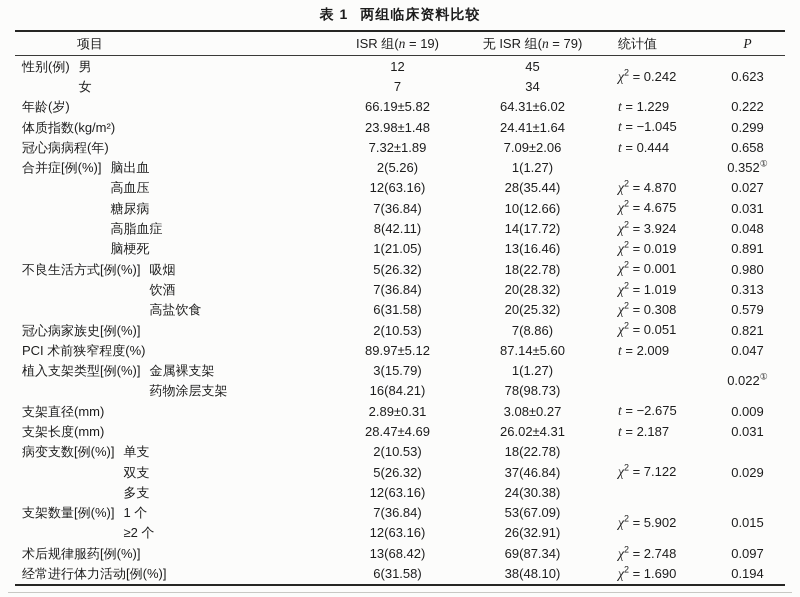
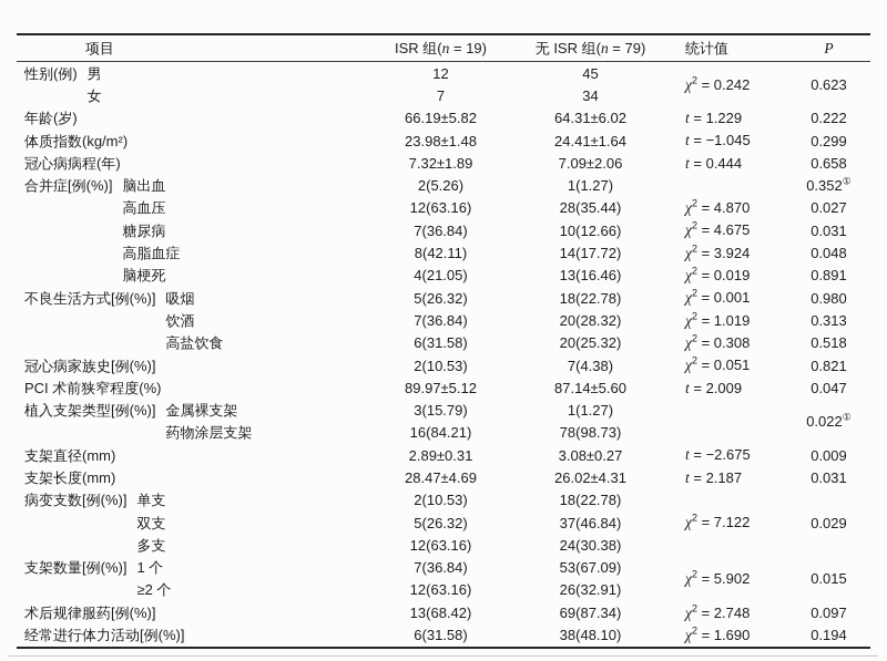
- 表 1 两组临床资料比较
  项目	ISR 组(n = 19)	无 ISR 组(n = 79)	统计值	P
  性别(例) 男	12	45	χ2 = 0.242	0.623
  女	7	34
  年龄(岁)	66.19±5.82	64.31±6.02	t = 1.229	0.222
  体质指数(kg/m²)	23.98±1.48	24.41±1.64	t = −1.045	0.299
  冠心病病程(年)	7.32±1.89	7.09±2.06	t = 0.444	0.658
  合并症[例(%)] 脑出血	2(5.26)	1(1.27)		0.352①
  高血压	12(63.16)	28(35.44)	χ2 = 4.870	0.027
  糖尿病	7(36.84)	10(12.66)	χ2 = 4.675	0.031
  高脂血症	8(42.11)	14(17.72)	χ2 = 3.924	0.048
- 脑梗死	1(21.05)	13(16.46)	χ2 = 0.019	0.891
+ 脑梗死	4(21.05)	13(16.46)	χ2 = 0.019	0.891
  不良生活方式[例(%)] 吸烟	5(26.32)	18(22.78)	χ2 = 0.001	0.980
  饮酒	7(36.84)	20(28.32)	χ2 = 1.019	0.313
- 高盐饮食	6(31.58)	20(25.32)	χ2 = 0.308	0.579
+ 高盐饮食	6(31.58)	20(25.32)	χ2 = 0.308	0.518
- 冠心病家族史[例(%)]	2(10.53)	7(8.86)	χ2 = 0.051	0.821
+ 冠心病家族史[例(%)]	2(10.53)	7(4.38)	χ2 = 0.051	0.821
  PCI 术前狭窄程度(%)	89.97±5.12	87.14±5.60	t = 2.009	0.047
  植入支架类型[例(%)] 金属裸支架	3(15.79)	1(1.27)		0.022①
  药物涂层支架	16(84.21)	78(98.73)
  支架直径(mm)	2.89±0.31	3.08±0.27	t = −2.675	0.009
  支架长度(mm)	28.47±4.69	26.02±4.31	t = 2.187	0.031
  病变支数[例(%)] 单支	2(10.53)	18(22.78)	χ2 = 7.122	0.029
  双支	5(26.32)	37(46.84)
  多支	12(63.16)	24(30.38)
  支架数量[例(%)] 1 个	7(36.84)	53(67.09)	χ2 = 5.902	0.015
  ≥2 个	12(63.16)	26(32.91)
  术后规律服药[例(%)]	13(68.42)	69(87.34)	χ2 = 2.748	0.097
  经常进行体力活动[例(%)]	6(31.58)	38(48.10)	χ2 = 1.690	0.194
